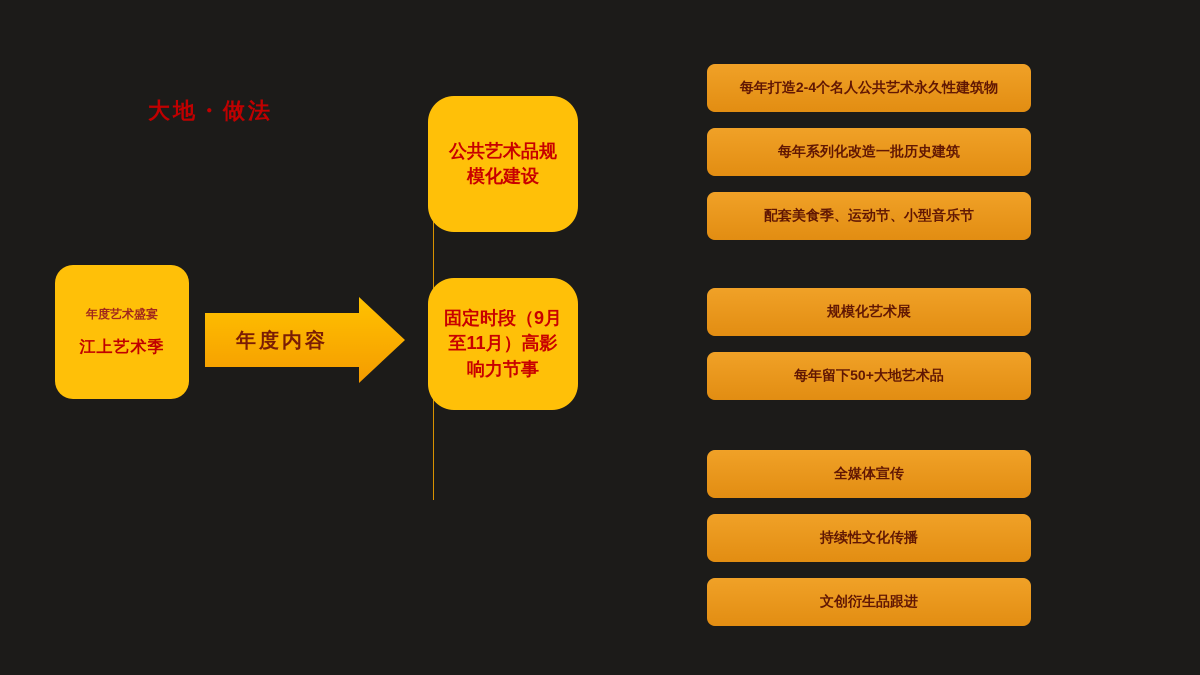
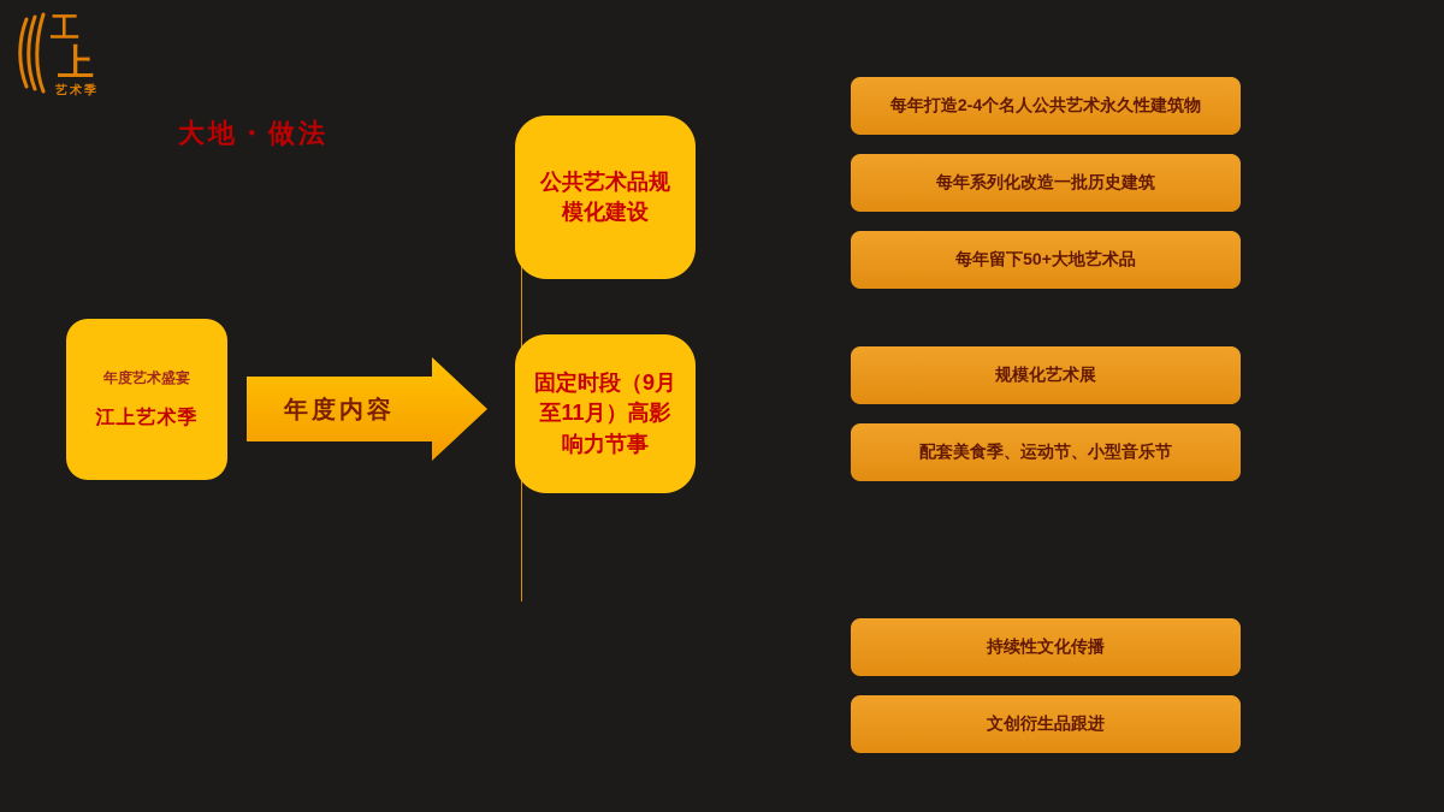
+ 工
+ 上
+ 艺术季
  大地・做法
  年度艺术盛宴
  江上艺术季
  年度内容
  公共艺术品规模化建设
  固定时段（9月至11月）高影响力节事
  每年打造2-4个名人公共艺术永久性建筑物
  每年系列化改造一批历史建筑
- 配套美食季、运动节、小型音乐节
+ 每年留下50+大地艺术品
  规模化艺术展
- 每年留下50+大地艺术品
+ 配套美食季、运动节、小型音乐节
- 全媒体宣传
  持续性文化传播
  文创衍生品跟进
